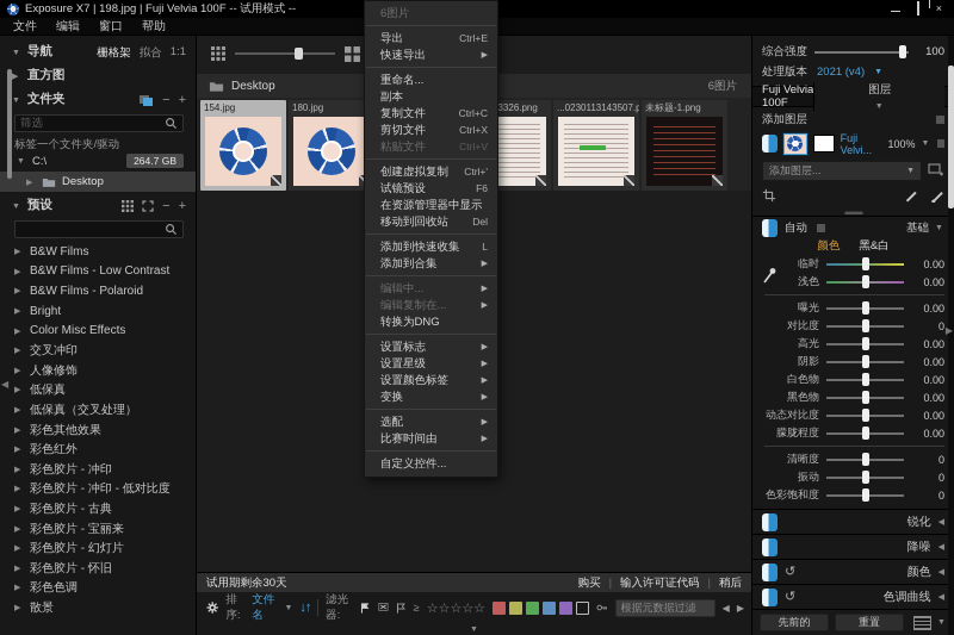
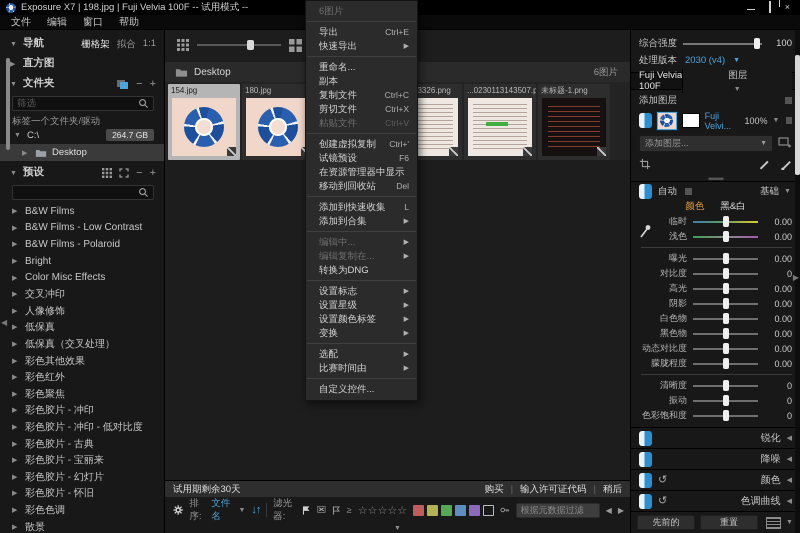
  Exposure X7 | 198.jpg | Fuji Velvia 100F -- 试用模式 --
  ×
  文件
  编辑
  窗口
  帮助
  导航
  栅格架
  拟合
  1:1
  直方图
  文件夹
  −
  +
  筛选
  标签一个文件夹/驱动
  C:\
  264.7 GB
  Desktop
  预设
  −
  +
  B&W Films
  B&W Films - Low Contrast
  B&W Films - Polaroid
  Bright
  Color Misc Effects
  交叉冲印
  人像修饰
  低保真
  低保真（交叉处理）
  彩色其他效果
  彩色红外
+ 彩色聚焦
  彩色胶片 - 冲印
  彩色胶片 - 冲印 - 低对比度
  彩色胶片 - 古典
  彩色胶片 - 宝丽来
  彩色胶片 - 幻灯片
  彩色胶片 - 怀旧
  彩色色调
  散景
  ◀
  Desktop
  6图片
  154.jpg
  180.jpg
  ...0230113143507.p
  未标题-1.png
  试用期剩余30天
  购买
  |
  输入许可证代码
  |
  稍后
  排序:
  文件名
  ↓↑
  滤光器:
  ≥
  ☆☆☆☆☆
  根据元数据过滤
  ◀
  ▶
  综合强度
  100
  处理版本
- 2021 (v4)
+ 2030 (v4)
  Fuji Velvia 100F
  图层
  添加图层
  Fuji Velvi...
  100%
  添加图层...
  ▬▬
  自动
  基础
  颜色
  黑&白
  临时
  0.00
  浅色
  0.00
  曝光
  0.00
  对比度
  0
  高光
  0.00
  阴影
  0.00
  白色物
  0.00
  黑色物
  0.00
  动态对比度
  0.00
  朦胧程度
  0.00
  清晰度
  0
  振动
  0
  色彩饱和度
  0
  锐化
  降噪
  ↺
  颜色
  ↺
  色调曲线
  先前的
  重置
  ▶
  6图片
  导出
  Ctrl+E
  快速导出
  重命名...
  副本
  复制文件
  Ctrl+C
  剪切文件
  Ctrl+X
  粘贴文件
  Ctrl+V
  创建虚拟复制
  Ctrl+'
  试镜预设
  F6
  在资源管理器中显示
  移动到回收站
  Del
  添加到快速收集
  L
  添加到合集
  编辑中...
  编辑复制在...
  转换为DNG
  设置标志
  设置星级
  设置颜色标签
  变换
  选配
  比赛时间由
  自定义控件...
